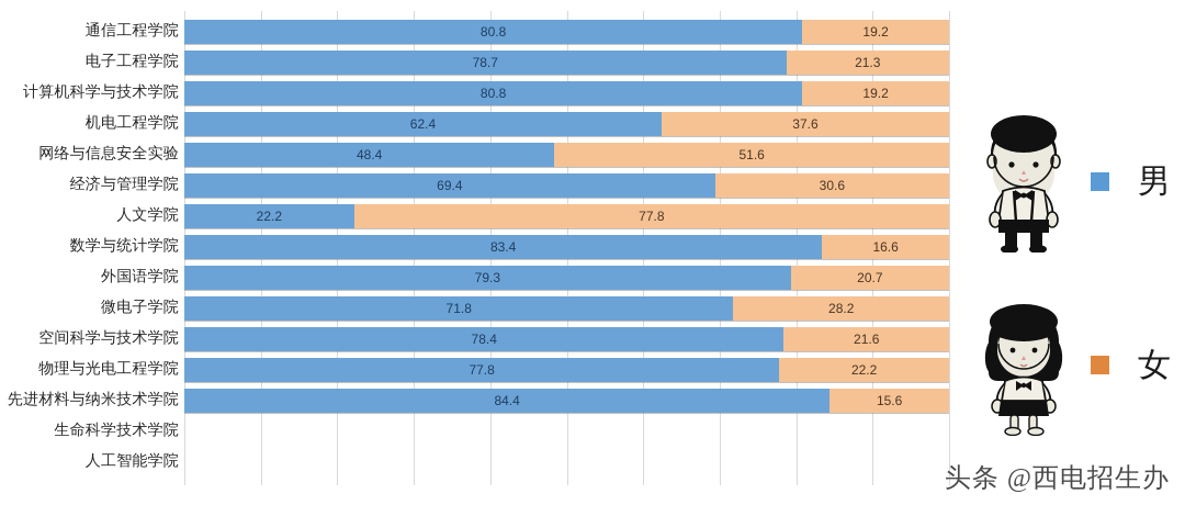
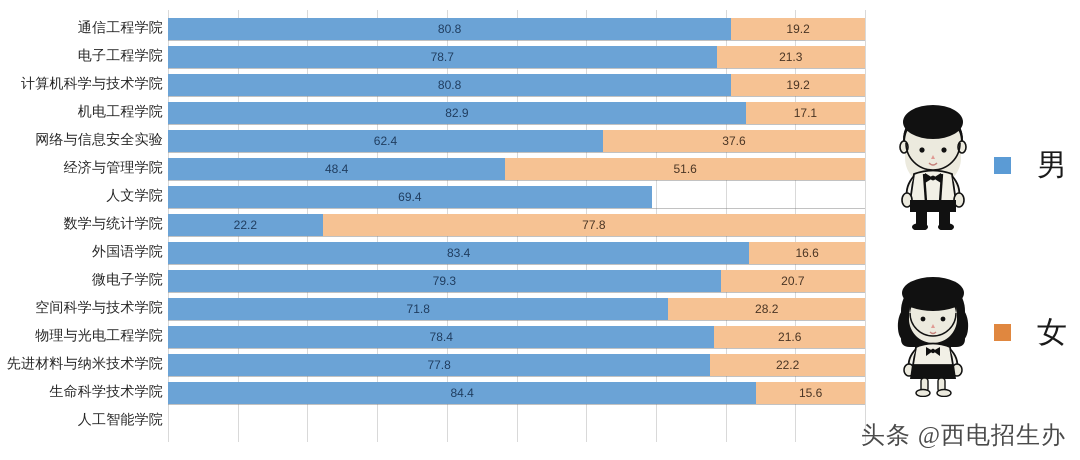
  通信工程学院
  电子工程学院
  计算机科学与技术学院
  机电工程学院
  网络与信息安全实验
  经济与管理学院
  人文学院
  数学与统计学院
  外国语学院
  微电子学院
  空间科学与技术学院
  物理与光电工程学院
  先进材料与纳米技术学院
  生命科学技术学院
  人工智能学院
  80.8
  19.2
  78.7
  21.3
  80.8
  19.2
+ 82.9
+ 17.1
  62.4
  37.6
  48.4
  51.6
  69.4
- 30.6
  22.2
  77.8
  83.4
  16.6
  79.3
  20.7
  71.8
  28.2
  78.4
  21.6
  77.8
  22.2
  84.4
  15.6
  男
  女
  头条 @西电招生办
